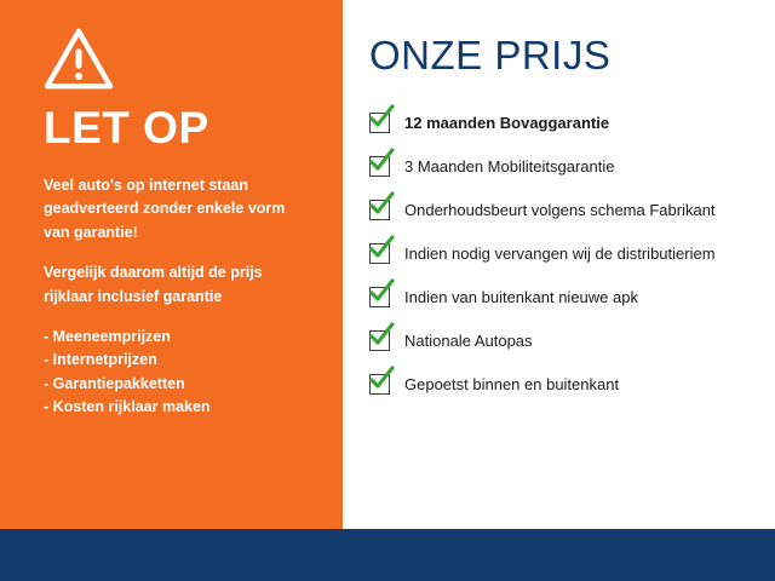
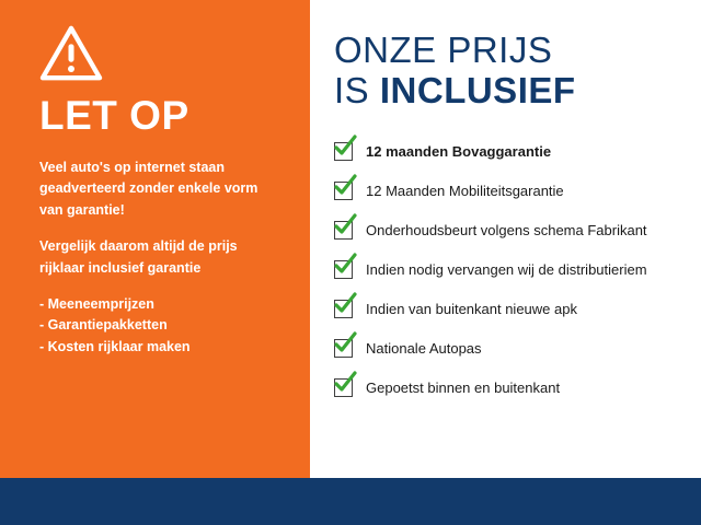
  LET OP
  Veel auto's op internet staan geadverteerd zonder enkele vorm van garantie!
  Vergelijk daarom altijd de prijs rijklaar inclusief garantie
  - Meeneemprijzen
- - Internetprijzen
  - Garantiepakketten
  - Kosten rijklaar maken
  ONZE PRIJS
+ IS INCLUSIEF
  12 maanden Bovaggarantie
- 3 Maanden Mobiliteitsgarantie
+ 12 Maanden Mobiliteitsgarantie
  Onderhoudsbeurt volgens schema Fabrikant
  Indien nodig vervangen wij de distributieriem
  Indien van buitenkant nieuwe apk
  Nationale Autopas
  Gepoetst binnen en buitenkant
